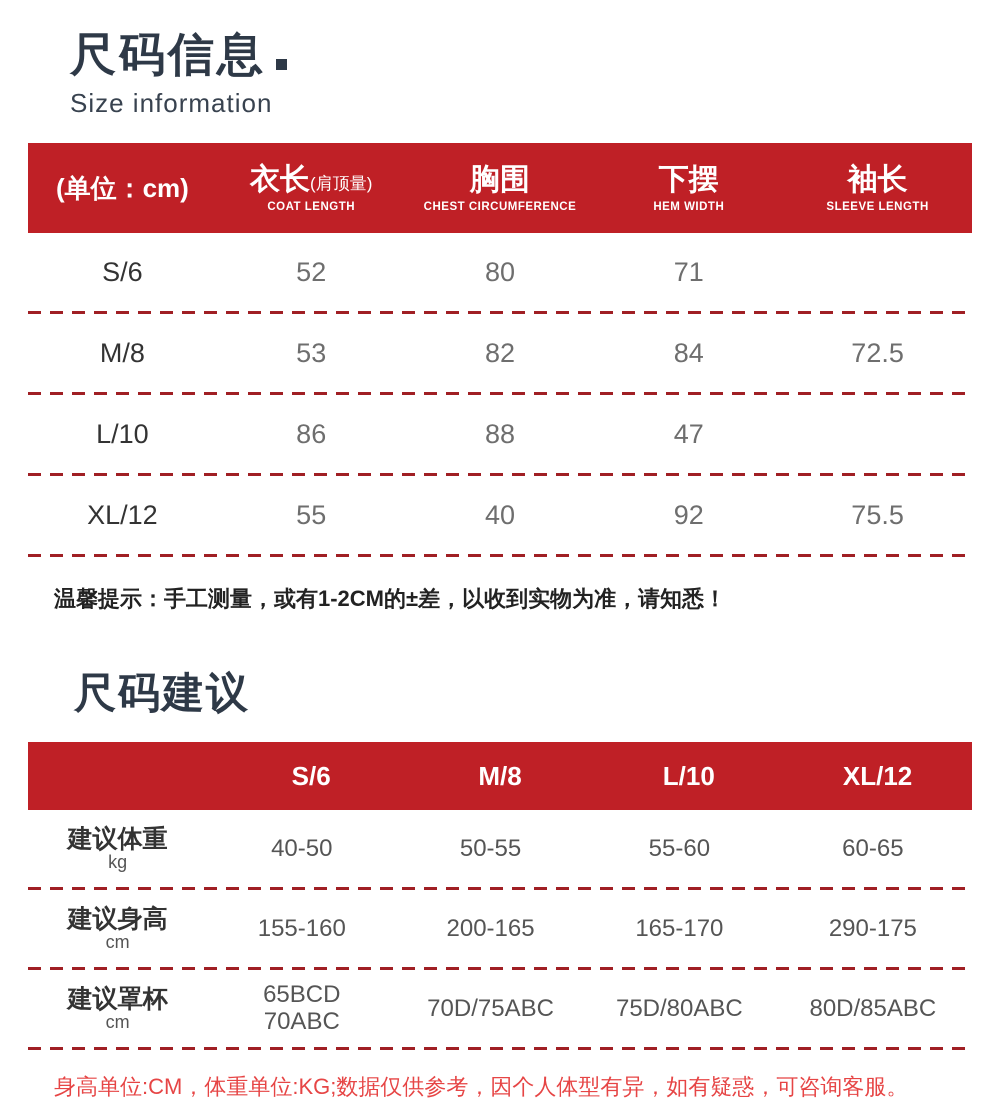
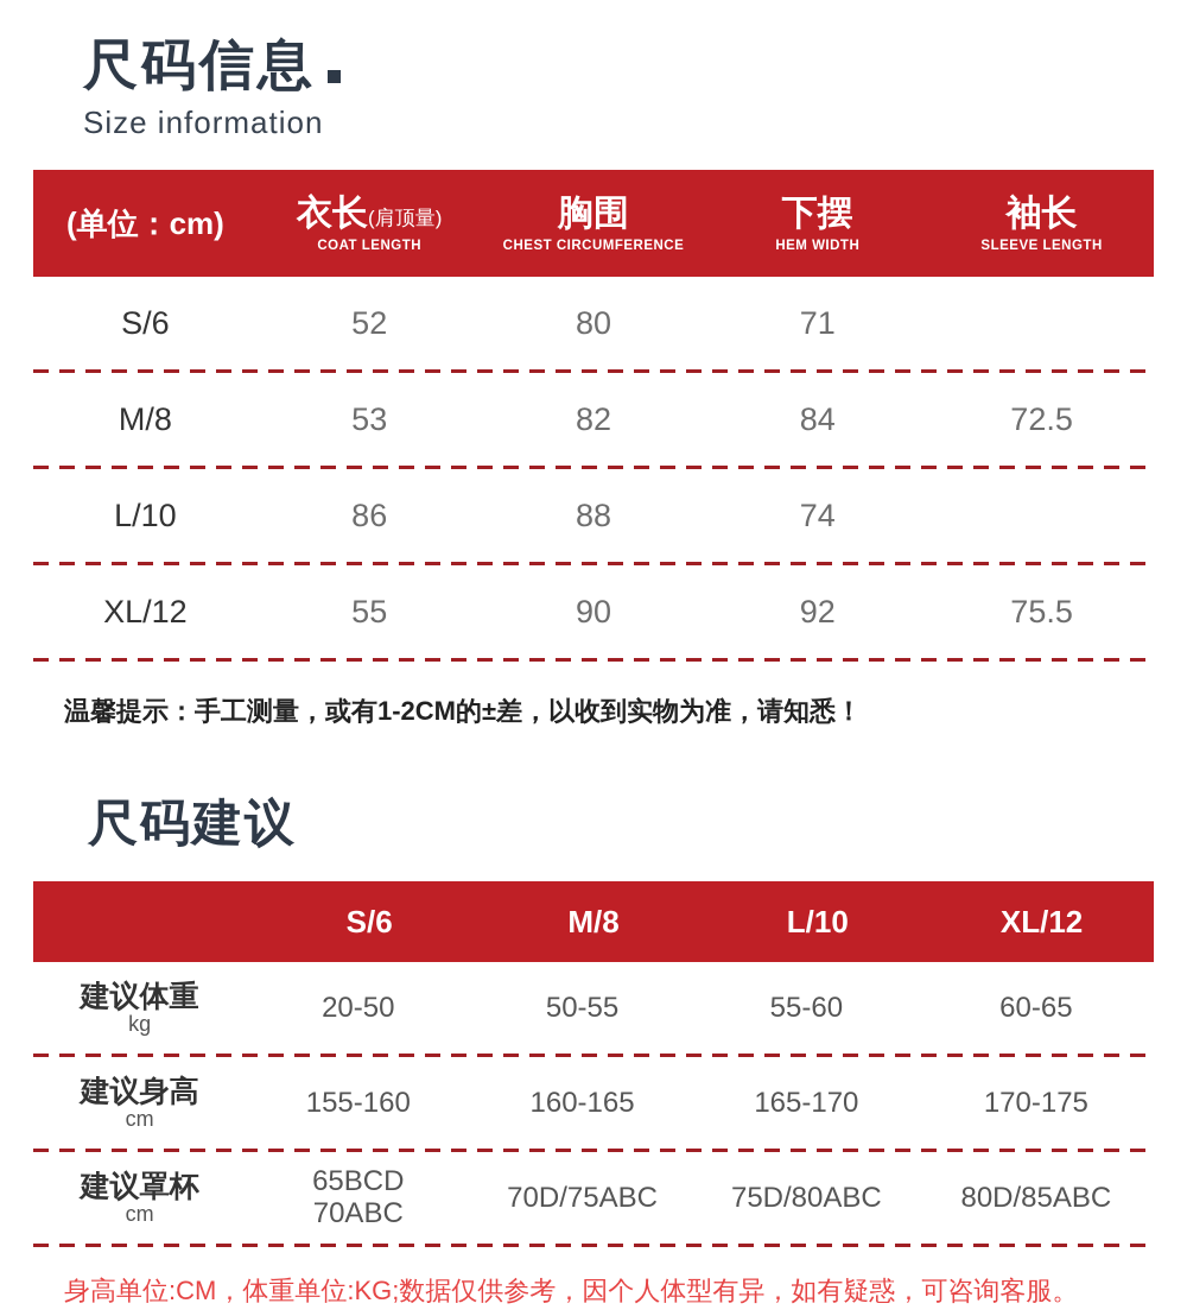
  尺码信息
  Size information
  (单位：cm)
  衣长(肩顶量)
  COAT LENGTH
  胸围
  CHEST CIRCUMFERENCE
  下摆
  HEM WIDTH
  袖长
  SLEEVE LENGTH
  S/6
  52
  80
  71
  M/8
  53
  82
  84
  72.5
  L/10
  86
  88
- 47
+ 74
  XL/12
  55
- 40
+ 90
  92
  75.5
  温馨提示：手工测量，或有1-2CM的±差，以收到实物为准，请知悉！
  尺码建议
  S/6
  M/8
  L/10
  XL/12
  建议体重
  kg
- 40-50
+ 20-50
  50-55
  55-60
  60-65
  建议身高
  cm
  155-160
- 200-165
+ 160-165
  165-170
- 290-175
+ 170-175
  建议罩杯
  cm
  65BCD
  70ABC
  70D/75ABC
  75D/80ABC
  80D/85ABC
  身高单位:CM，体重单位:KG;数据仅供参考，因个人体型有异，如有疑惑，可咨询客服。
